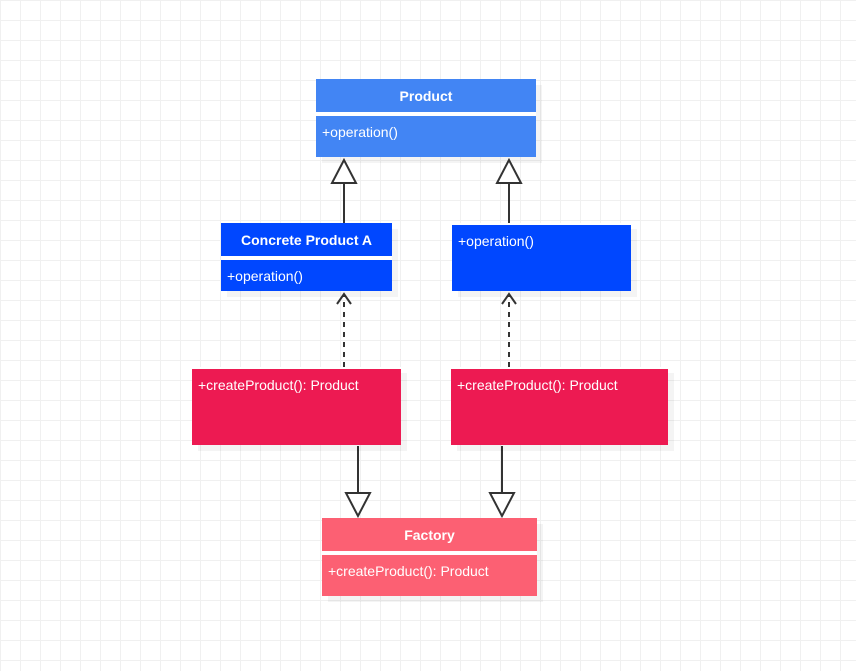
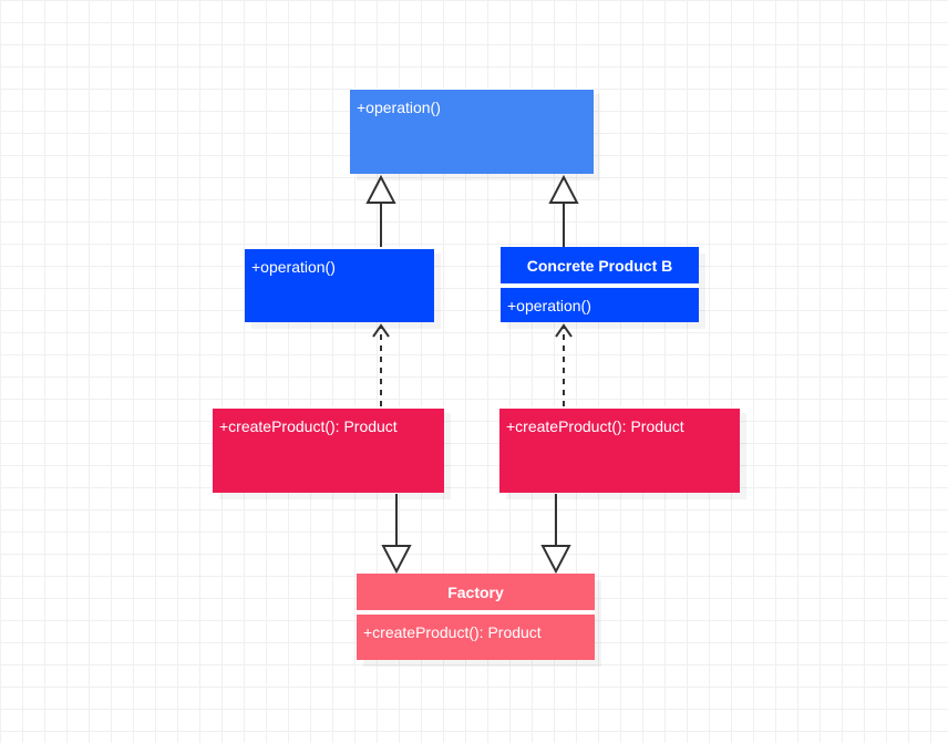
- Product
  +operation()
- Concrete Product A
  +operation()
+ Concrete Product B
  +operation()
  +createProduct(): Product
  +createProduct(): Product
  Factory
  +createProduct(): Product
